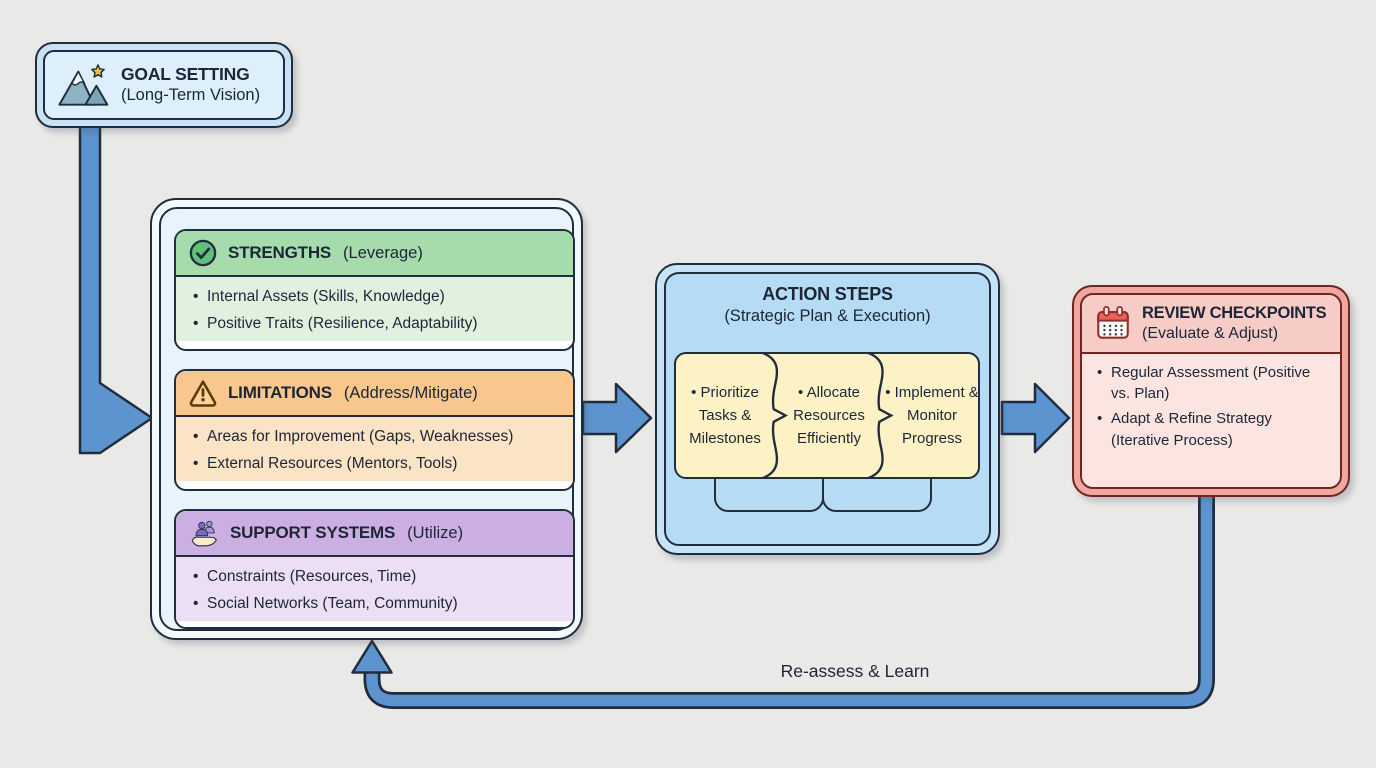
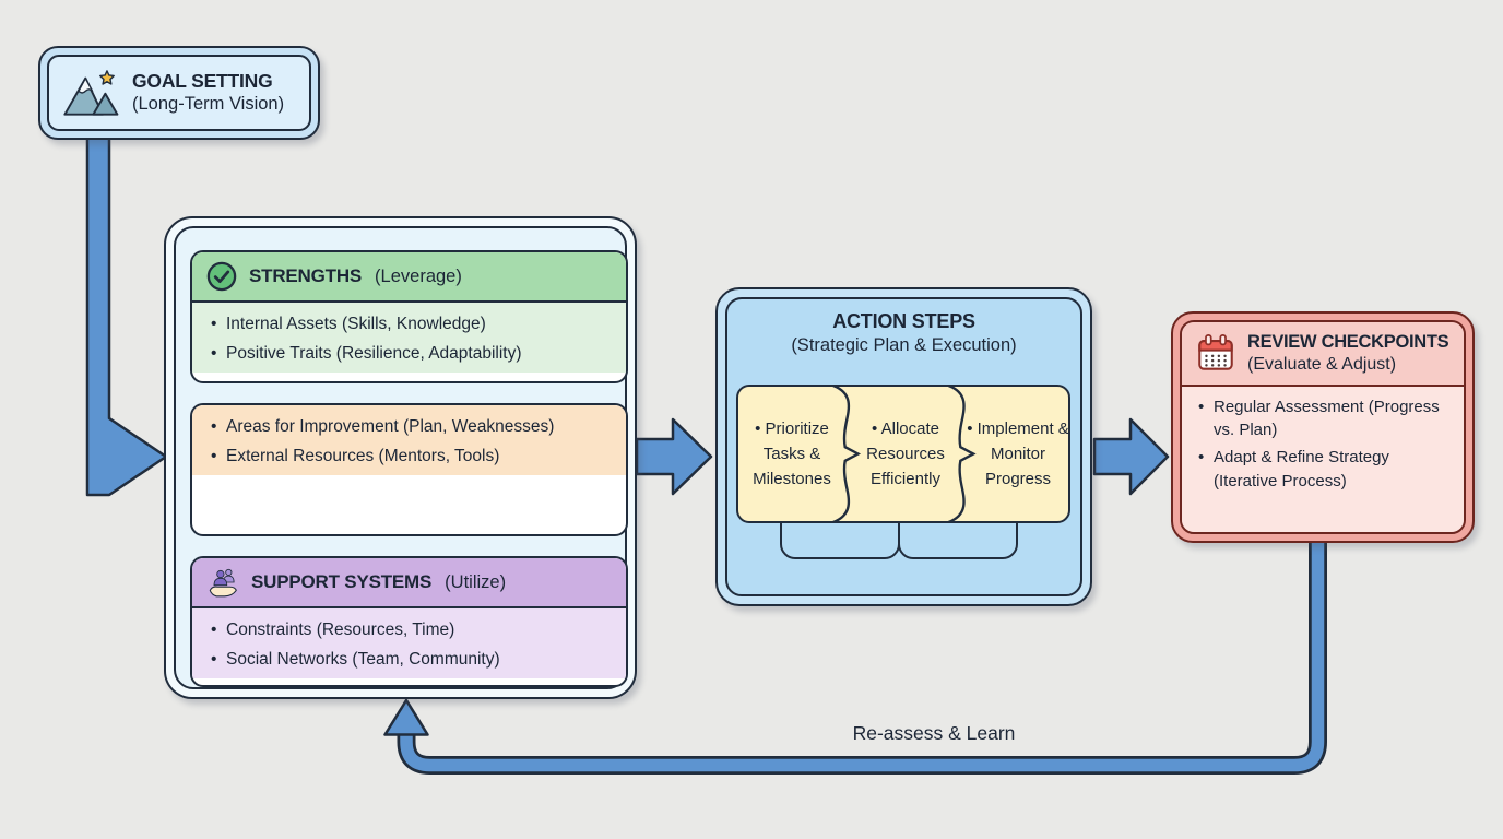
  GOAL SETTING
  (Long-Term Vision)
  STRENGTHS
  (Leverage)
  Internal Assets (Skills, Knowledge)
  Positive Traits (Resilience, Adaptability)
- LIMITATIONS
- (Address/Mitigate)
- Areas for Improvement (Gaps, Weaknesses)
+ Areas for Improvement (Plan, Weaknesses)
  External Resources (Mentors, Tools)
  SUPPORT SYSTEMS
  (Utilize)
  Constraints (Resources, Time)
  Social Networks (Team, Community)
  ACTION STEPS
  (Strategic Plan & Execution)
  Prioritize Tasks & Milestones
  Allocate Resources Efficiently
  Implement & Monitor Progress
  REVIEW CHECKPOINTS
  (Evaluate & Adjust)
- Regular Assessment (Positive vs. Plan)
+ Regular Assessment (Progress vs. Plan)
  Adapt & Refine Strategy (Iterative Process)
  Re-assess & Learn
